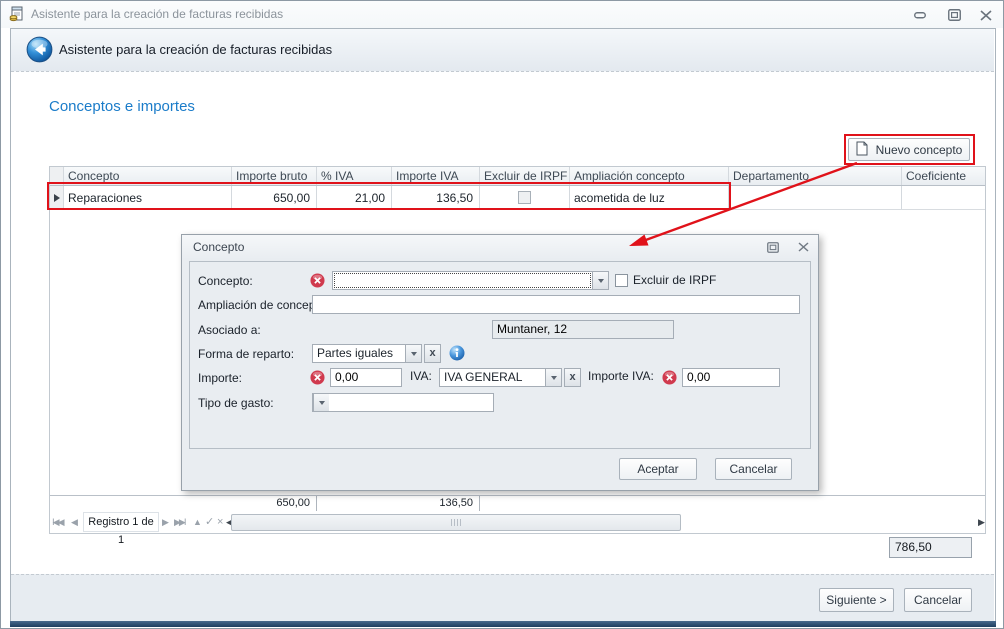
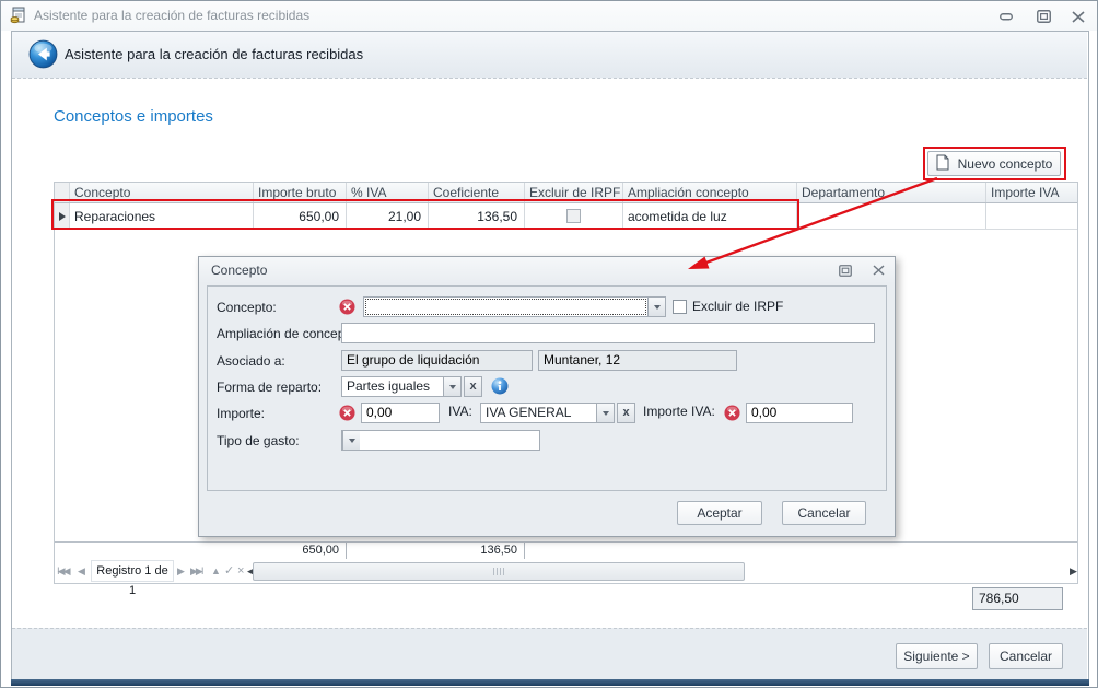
  Asistente para la creación de facturas recibidas
  Asistente para la creación de facturas recibidas
  Conceptos e importes
  Nuevo concepto
  Concepto
  Importe bruto
  % IVA
- Importe IVA
+ Coeficiente
  Excluir de IRPF
  Ampliación concepto
  Departamento
- Coeficiente
+ Importe IVA
  Reparaciones
  650,00
  21,00
  136,50
  acometida de luz
  650,00
  136,50
  Ⅰ◀◀
  ◀
  Registro 1 de 1
  ▶
  ▶▶Ⅰ
  ▲
  ✓
  ×
  ◀
  ▶
  786,50
  Siguiente >
  Cancelar
  Concepto
  Concepto:
  Excluir de IRPF
  Ampliación de conce
  Asociado a:
+ El grupo de liquidación
  Muntaner, 12
  Forma de reparto:
  Partes iguales
  x
  Importe:
  0,00
  IVA:
  IVA GENERAL
  x
  Importe IVA:
  0,00
  Tipo de gasto:
  Aceptar
  Cancelar
